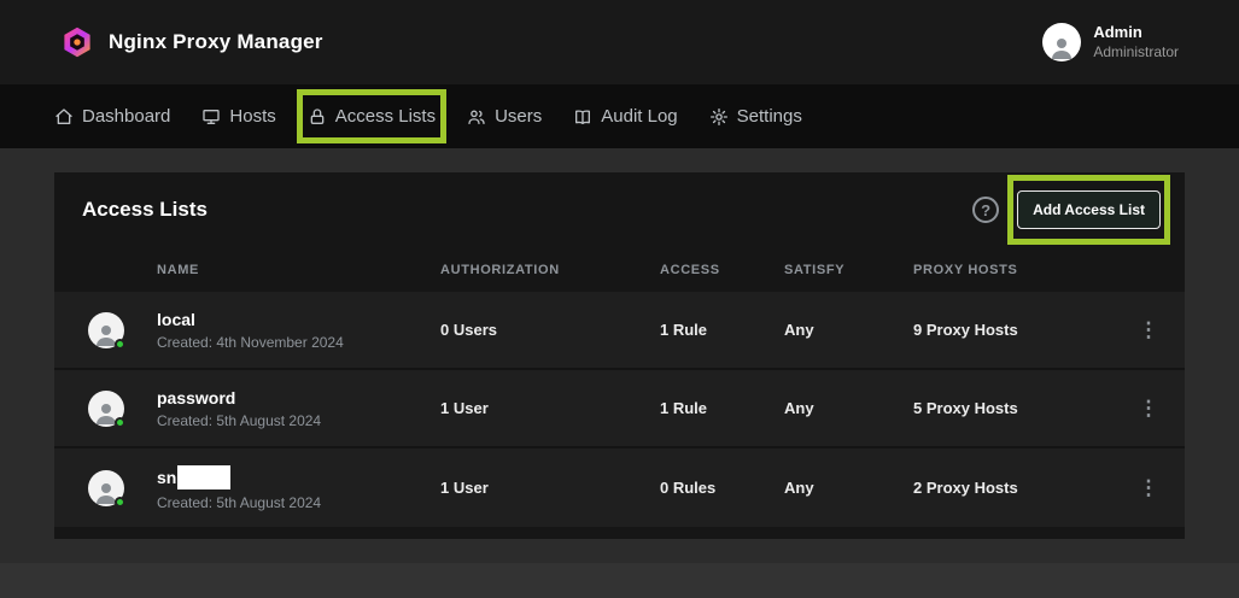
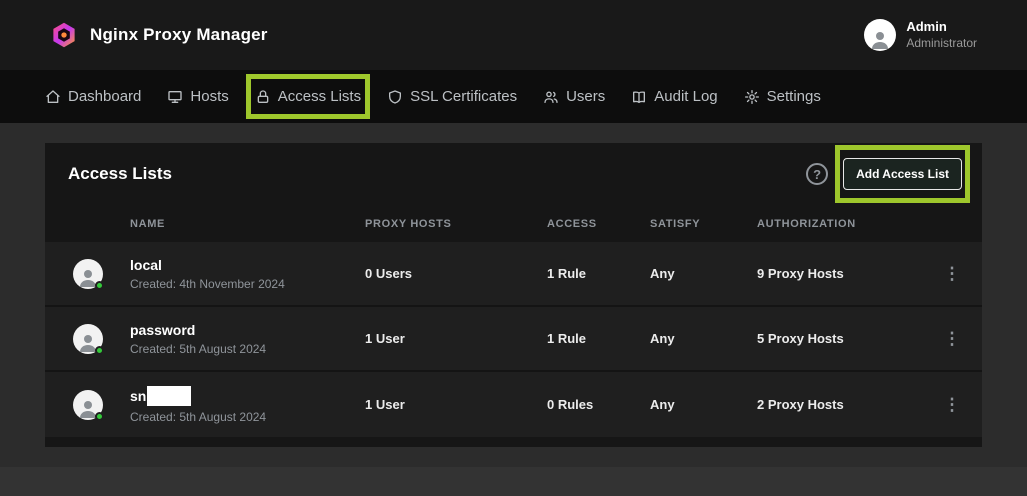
  Nginx Proxy Manager
  Admin
  Administrator
  Dashboard
  Hosts
  Access Lists
+ SSL Certificates
  Users
  Audit Log
  Settings
  Access Lists
  ?
  Add Access List
  NAME
- AUTHORIZATION
+ PROXY HOSTS
  ACCESS
  SATISFY
- PROXY HOSTS
+ AUTHORIZATION
  local
  Created: 4th November 2024
  0 Users
  1 Rule
  Any
  9 Proxy Hosts
  ⋮
  password
  Created: 5th August 2024
  1 User
  1 Rule
  Any
  5 Proxy Hosts
  ⋮
  sn
  Created: 5th August 2024
  1 User
  0 Rules
  Any
  2 Proxy Hosts
  ⋮
